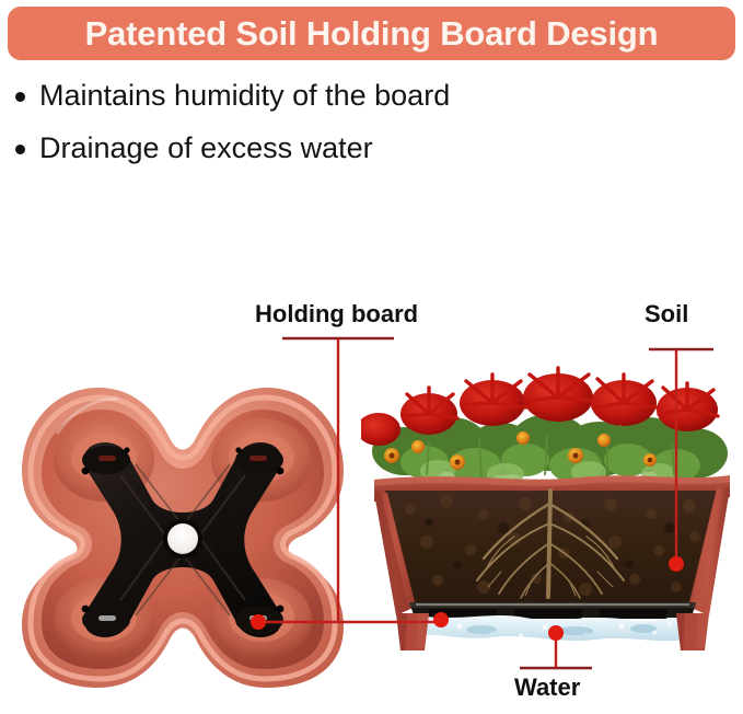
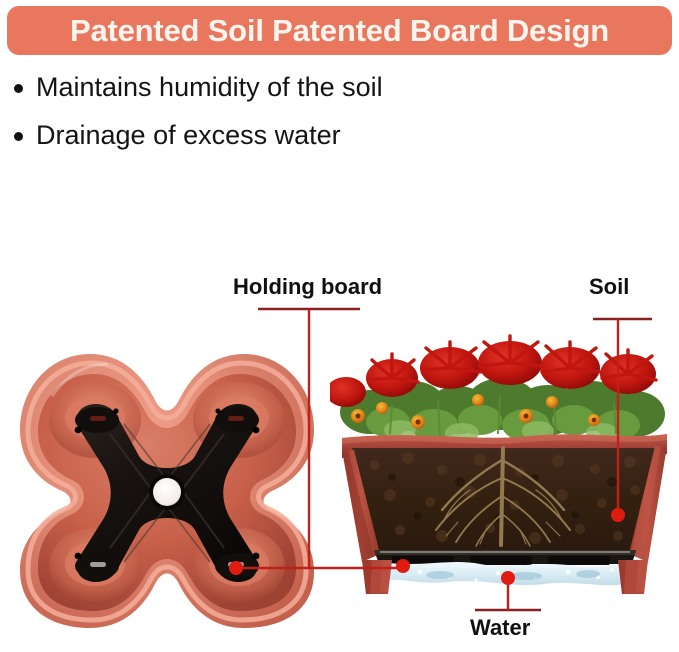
- Patented Soil Holding Board Design
+ Patented Soil Patented Board Design
- Maintains humidity of the board
+ Maintains humidity of the soil
  Drainage of excess water
  Holding board
  Soil
  Water
